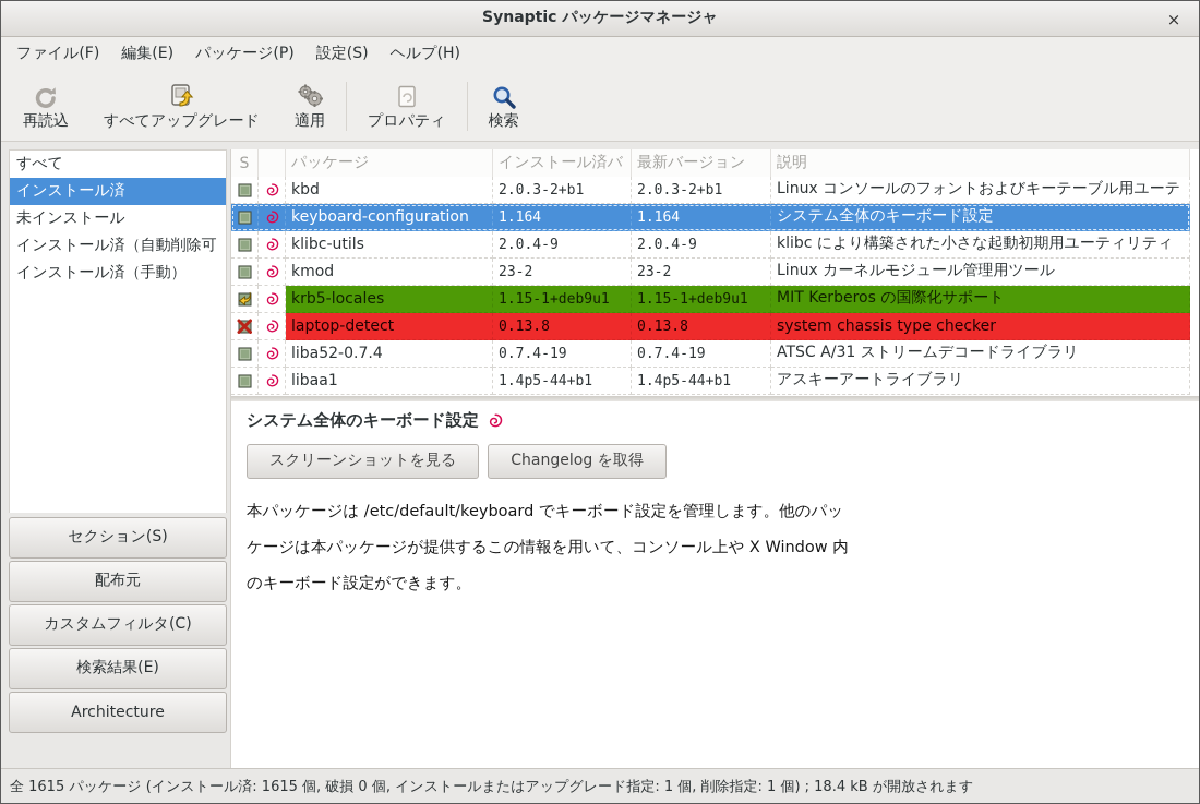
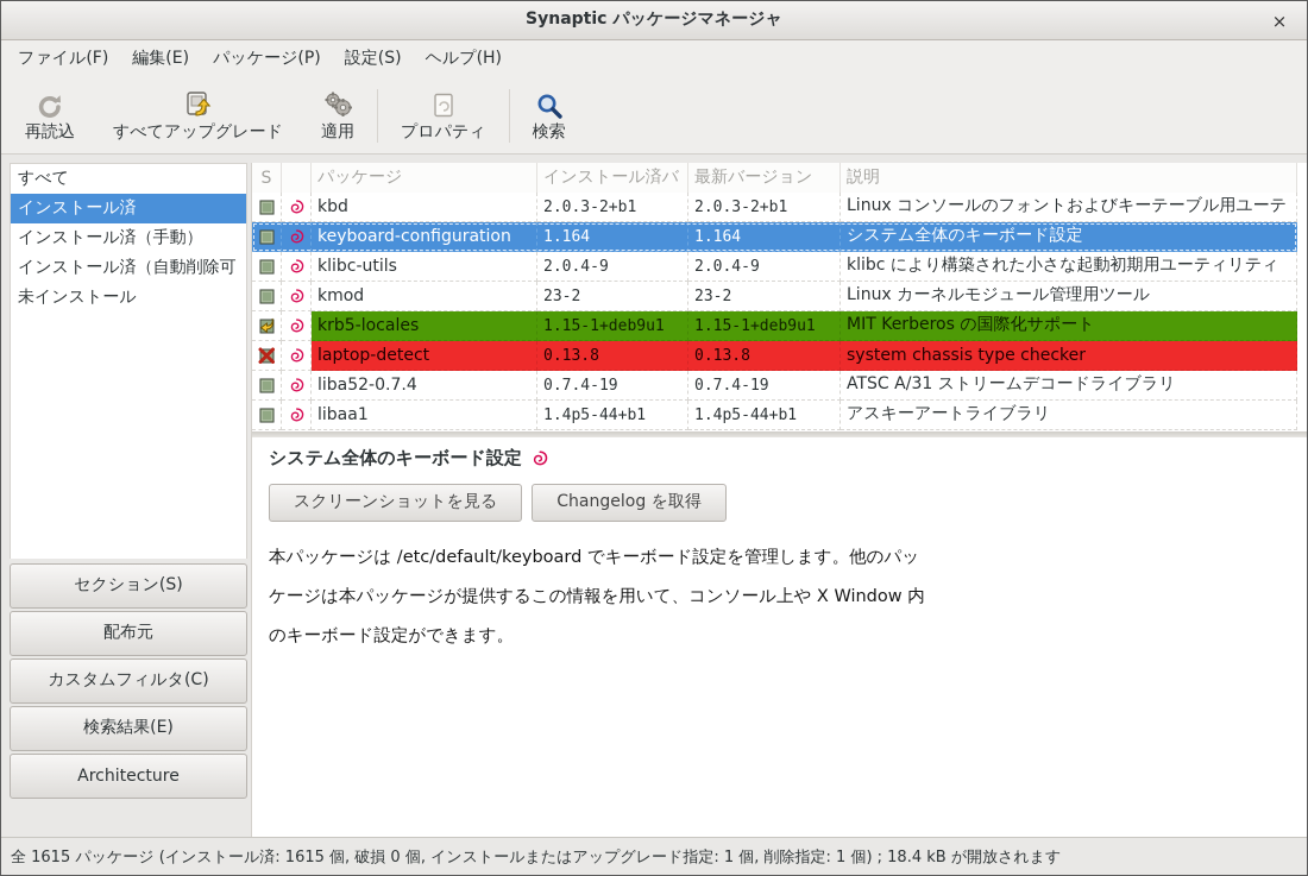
  Synaptic パッケージマネージャ
  ×
  ファイル(F)
  編集(E)
  パッケージ(P)
  設定(S)
  ヘルプ(H)
  再読込
  すべてアップグレード
  適用
  プロパティ
  検索
  すべて
  インストール済
- 未インストール
+ インストール済（手動）
  インストール済（自動削除可
- インストール済（手動）
+ 未インストール
  セクション(S)
  配布元
  カスタムフィルタ(C)
  検索結果(E)
  Architecture
  S
  パッケージ
  インストール済バ
  最新バージョン
  説明
  kbd
  2.0.3-2+b1
  2.0.3-2+b1
  Linux コンソールのフォントおよびキーテーブル用ユーテ
  keyboard-configuration
  1.164
  1.164
  システム全体のキーボード設定
  klibc-utils
  2.0.4-9
  2.0.4-9
  klibc により構築された小さな起動初期用ユーティリティ
  kmod
  23-2
  23-2
  Linux カーネルモジュール管理用ツール
  krb5-locales
  1.15-1+deb9u1
  1.15-1+deb9u1
  MIT Kerberos の国際化サポート
  laptop-detect
  0.13.8
  0.13.8
  system chassis type checker
  liba52-0.7.4
  0.7.4-19
  0.7.4-19
  ATSC A/31 ストリームデコードライブラリ
  libaa1
  1.4p5-44+b1
  1.4p5-44+b1
  アスキーアートライブラリ
  システム全体のキーボード設定
  スクリーンショットを見る
  Changelog を取得
  本パッケージは /etc/default/keyboard でキーボード設定を管理します。他のパッ
  ケージは本パッケージが提供するこの情報を用いて、コンソール上や X Window 内
  のキーボード設定ができます。
  全 1615 パッケージ (インストール済: 1615 個, 破損 0 個, インストールまたはアップグレード指定: 1 個, 削除指定: 1 個) ; 18.4 kB が開放されます
